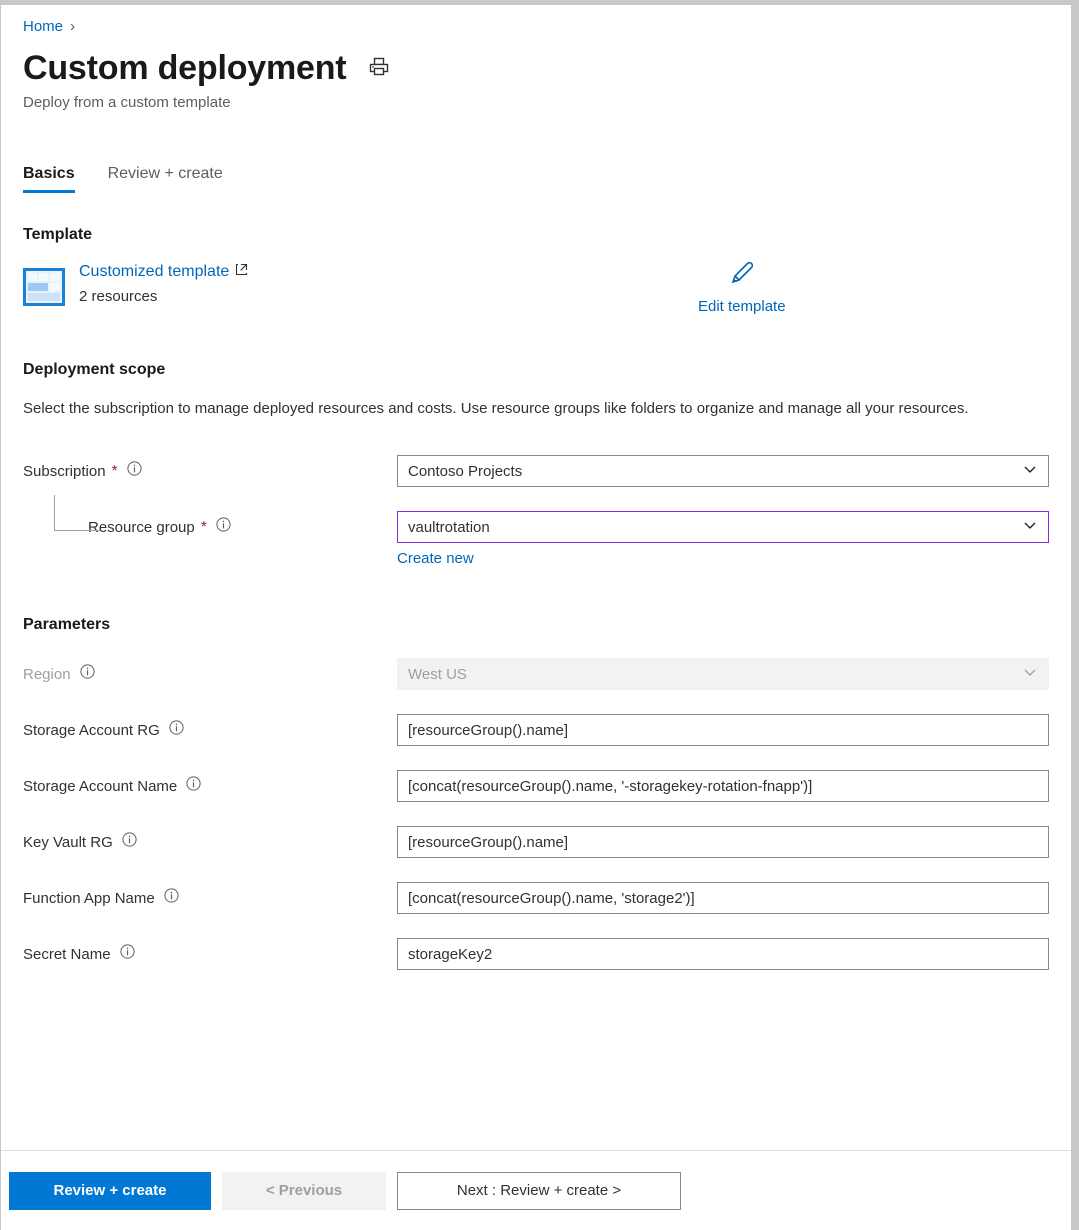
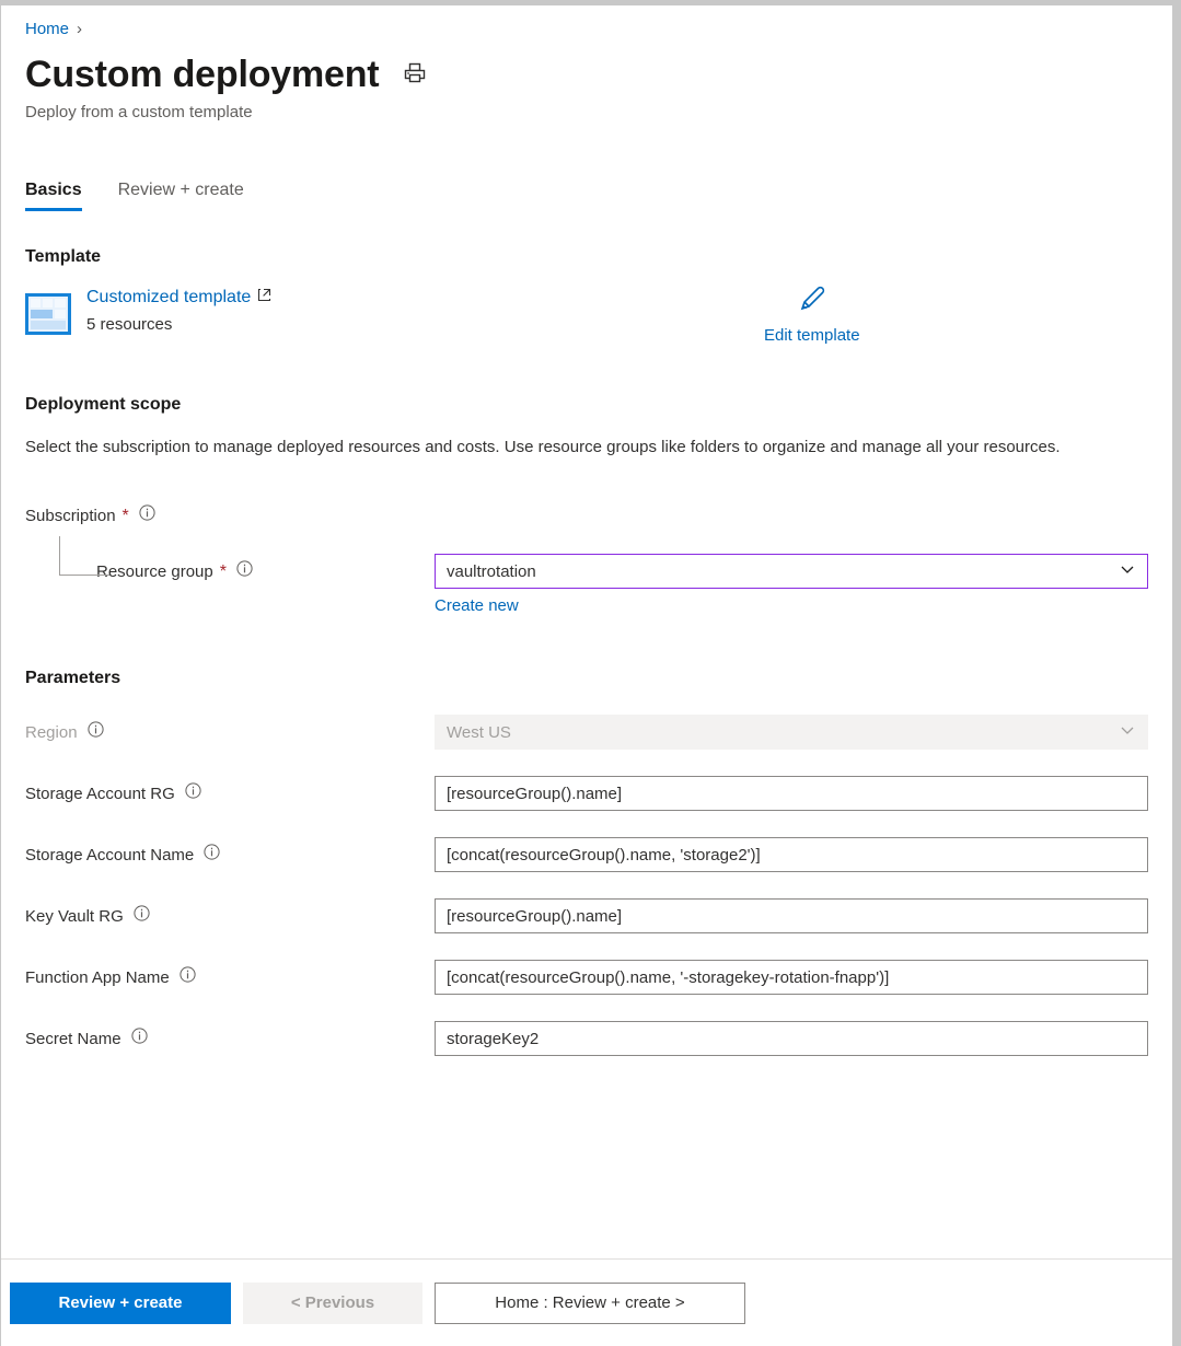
  Home
  ›
  Custom deployment
  Deploy from a custom template
  Basics
  Review + create
  Template
  Customized template
- 2 resources
+ 5 resources
  Edit template
  Deployment scope
  Select the subscription to manage deployed resources and costs. Use resource groups like folders to organize and manage all your resources.
  Subscription
  *
- Contoso Projects
  Resource group
  *
  vaultrotation
  Create new
  Parameters
  Region
  West US
  Storage Account RG
  [resourceGroup().name]
  Storage Account Name
- [concat(resourceGroup().name, '-storagekey-rotation-fnapp')]
+ [concat(resourceGroup().name, 'storage2')]
  Key Vault RG
  [resourceGroup().name]
  Function App Name
- [concat(resourceGroup().name, 'storage2')]
+ [concat(resourceGroup().name, '-storagekey-rotation-fnapp')]
  Secret Name
  storageKey2
  Review + create
  < Previous
- Next : Review + create >
+ Home : Review + create >
